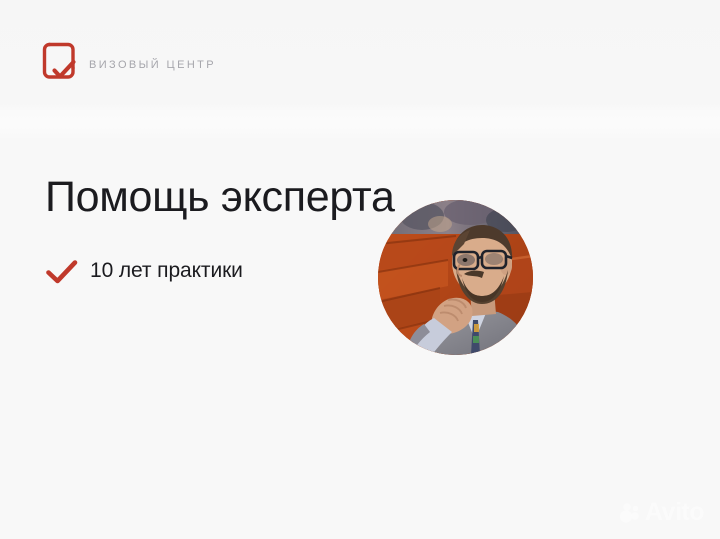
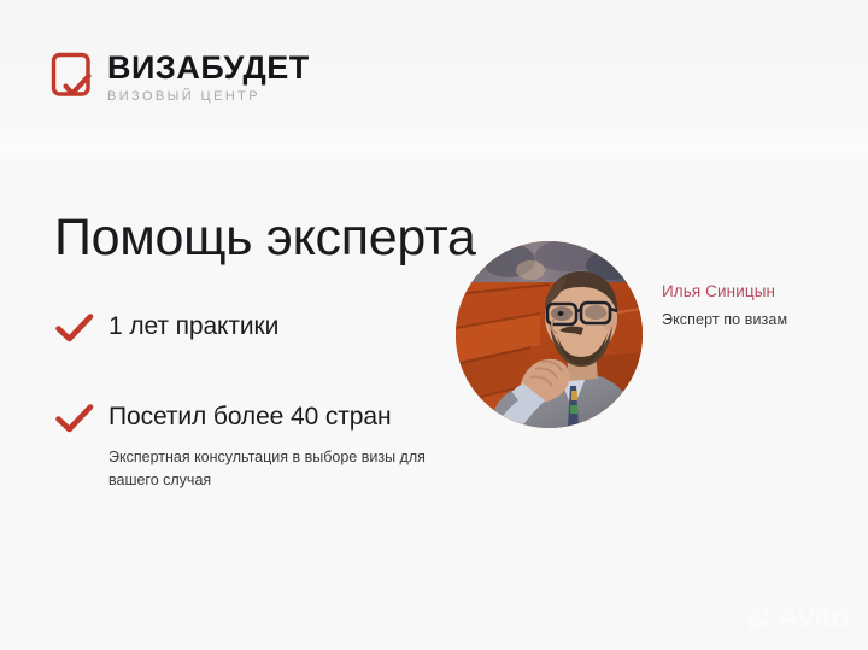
+ ВИЗАБУДЕТ
  ВИЗОВЫЙ ЦЕНТР
  Помощь эксперта
- 10 лет практики
+ 1 лет практики
+ Посетил более 40 стран
+ Экспертная консультация в выборе визы для вашего случая
+ Илья Синицын
+ Эксперт по визам
